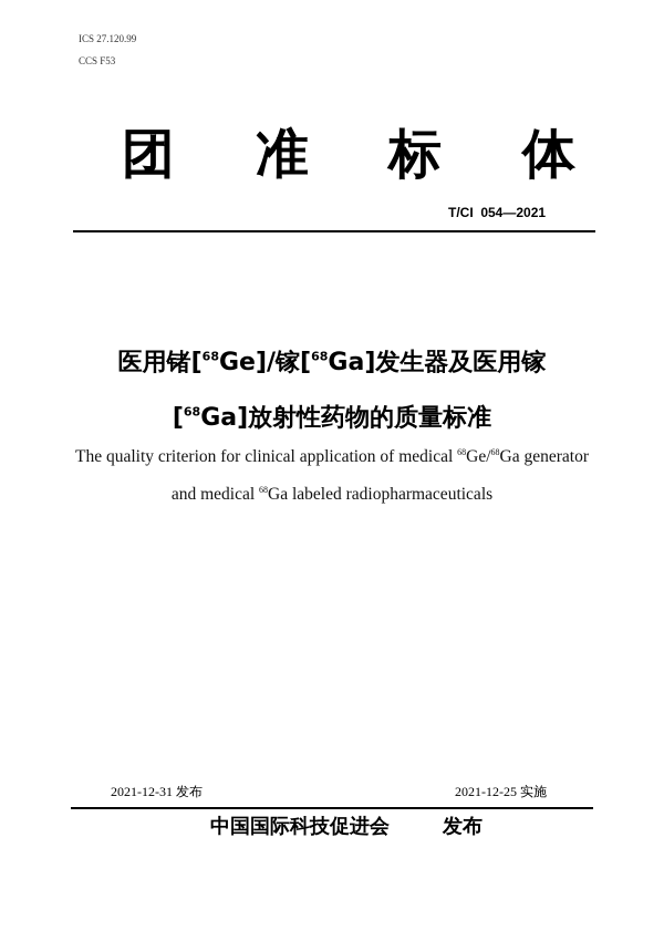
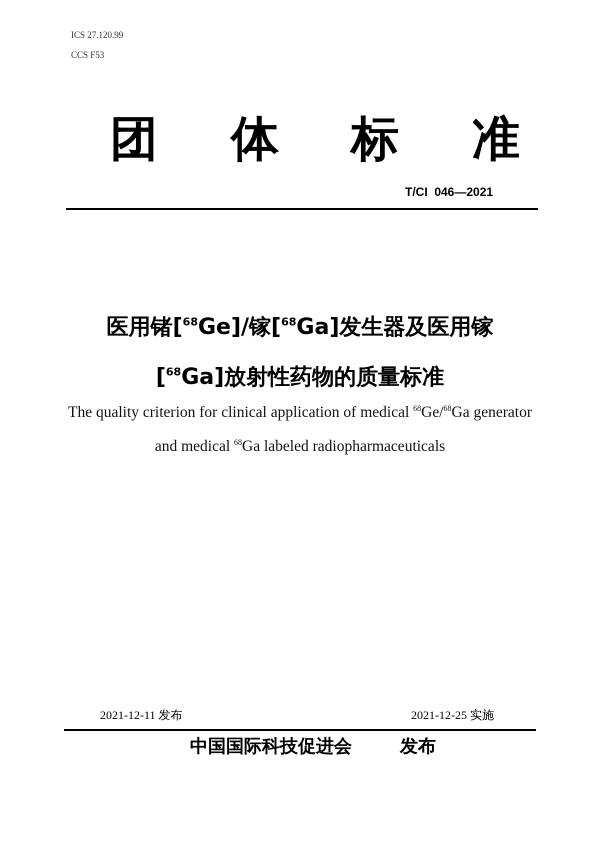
  ICS 27.120.99
  CCS F53
  团
- 准
+ 体
  标
- 体
+ 准
- T/CI 054—2021
+ T/CI 046—2021
  医用锗[68Ge]/镓[68Ga]发生器及医用镓
  [68Ga]放射性药物的质量标准
  The quality criterion for clinical application of medical 68Ge/68Ga generator
  and medical 68Ga labeled radiopharmaceuticals
- 2021-12-31 发布
+ 2021-12-11 发布
  2021-12-25 实施
  中国国际科技促进会
  发布
